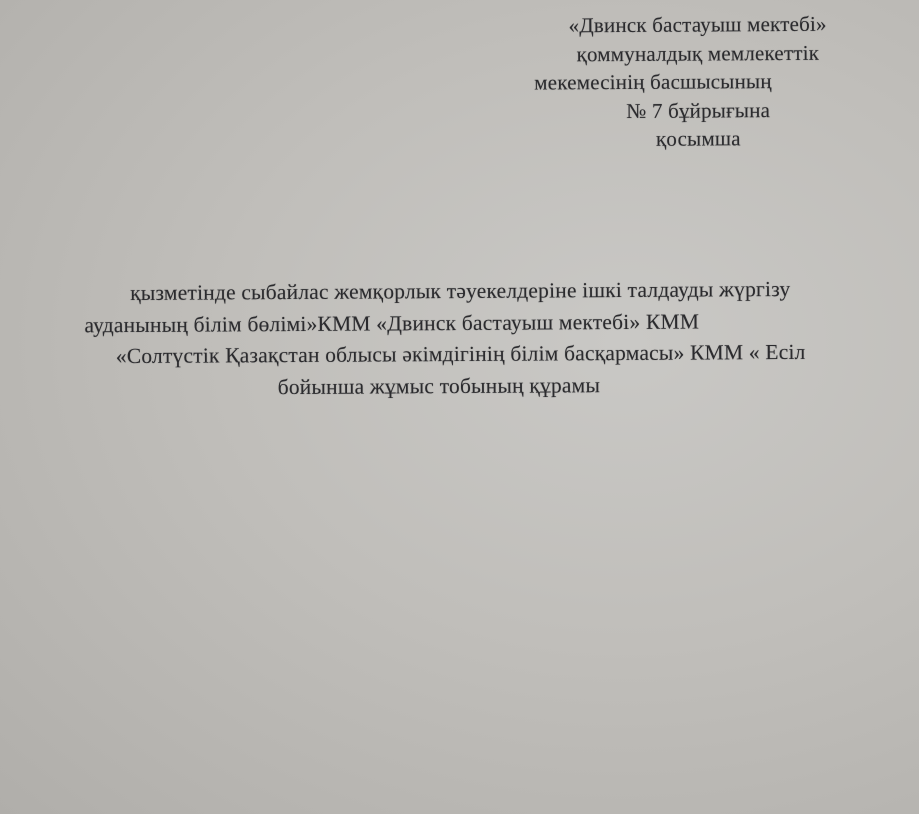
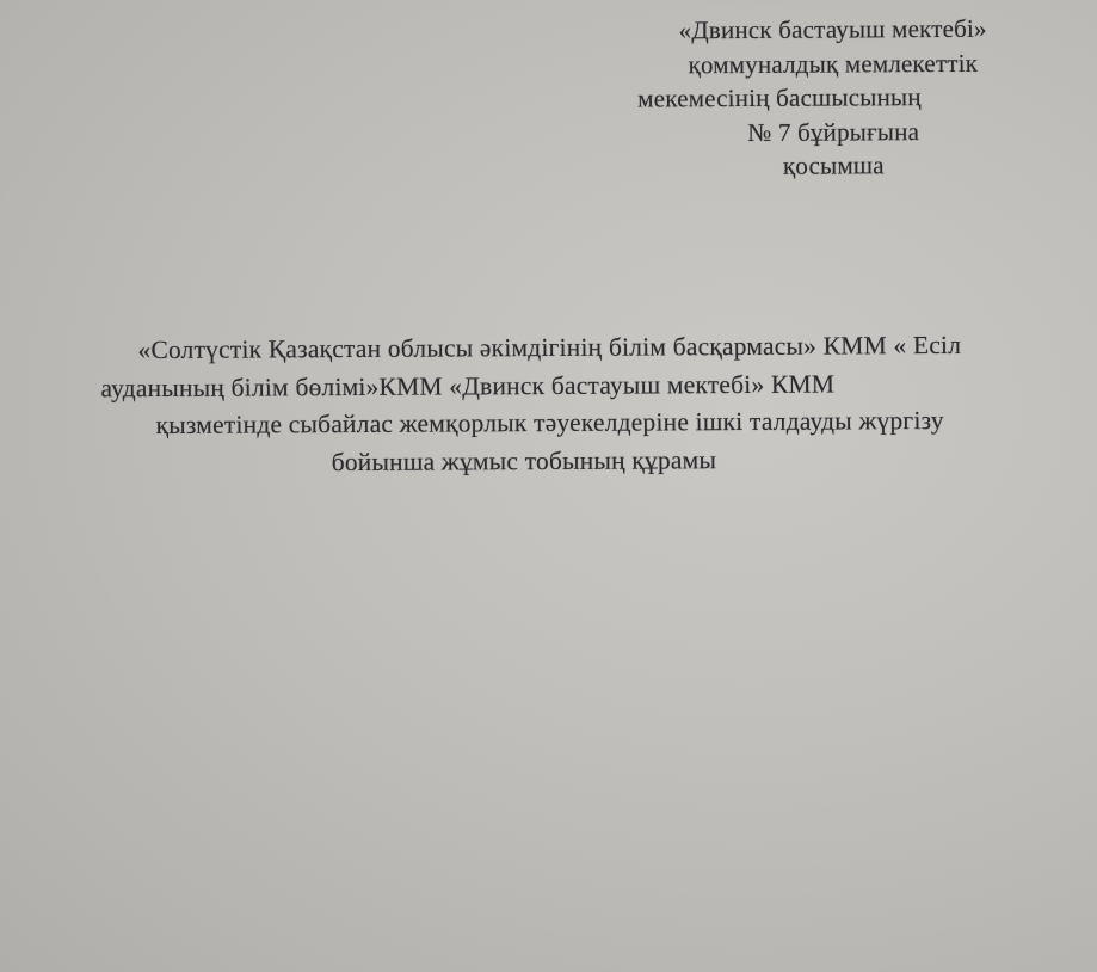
  «Двинск бастауыш мектебі»
  қоммуналдық мемлекеттік
  мекемесінің басшысының
  № 7 бұйрығына
  қосымша
- қызметінде сыбайлас жемқорлык тәуекелдеріне ішкі талдауды жүргізу
+ «Солтүстік Қазақстан облысы әкімдігінің білім басқармасы» КММ « Есіл
  ауданының білім бөлімі»КММ «Двинск бастауыш мектебі» КММ
- «Солтүстік Қазақстан облысы әкімдігінің білім басқармасы» КММ « Есіл
+ қызметінде сыбайлас жемқорлык тәуекелдеріне ішкі талдауды жүргізу
  бойынша жұмыс тобының құрамы
